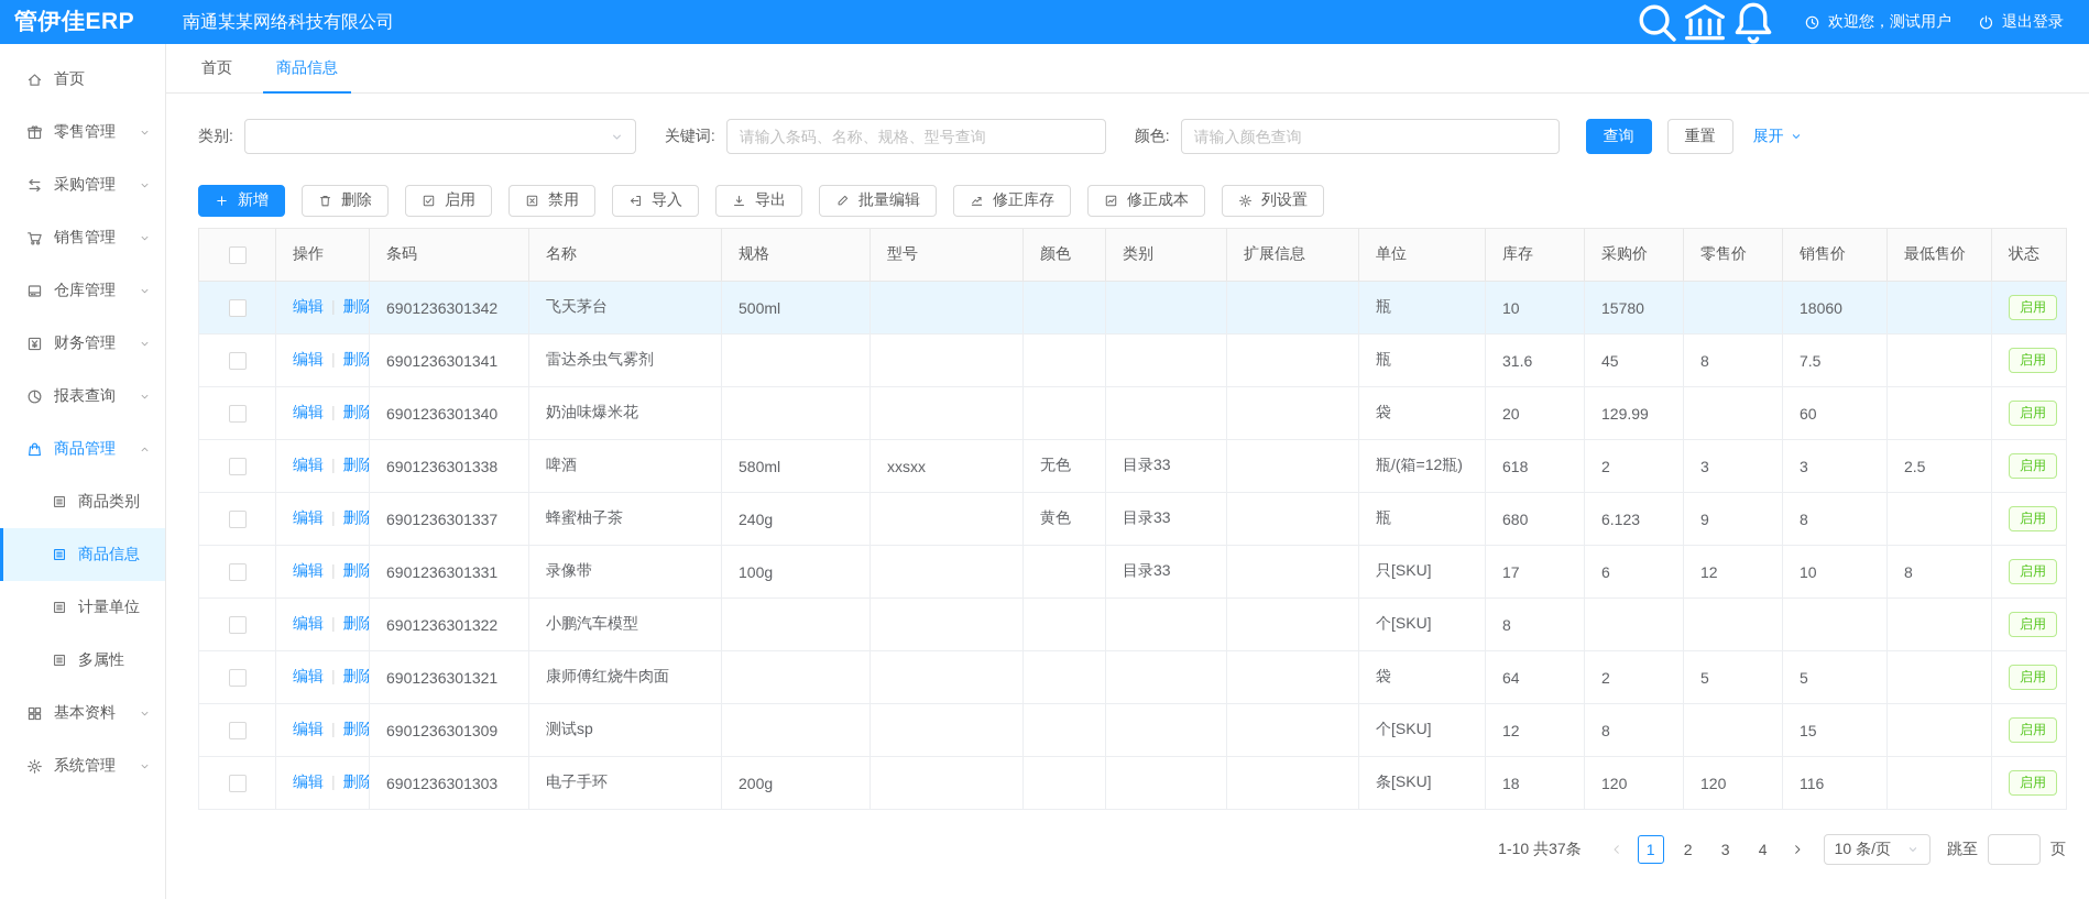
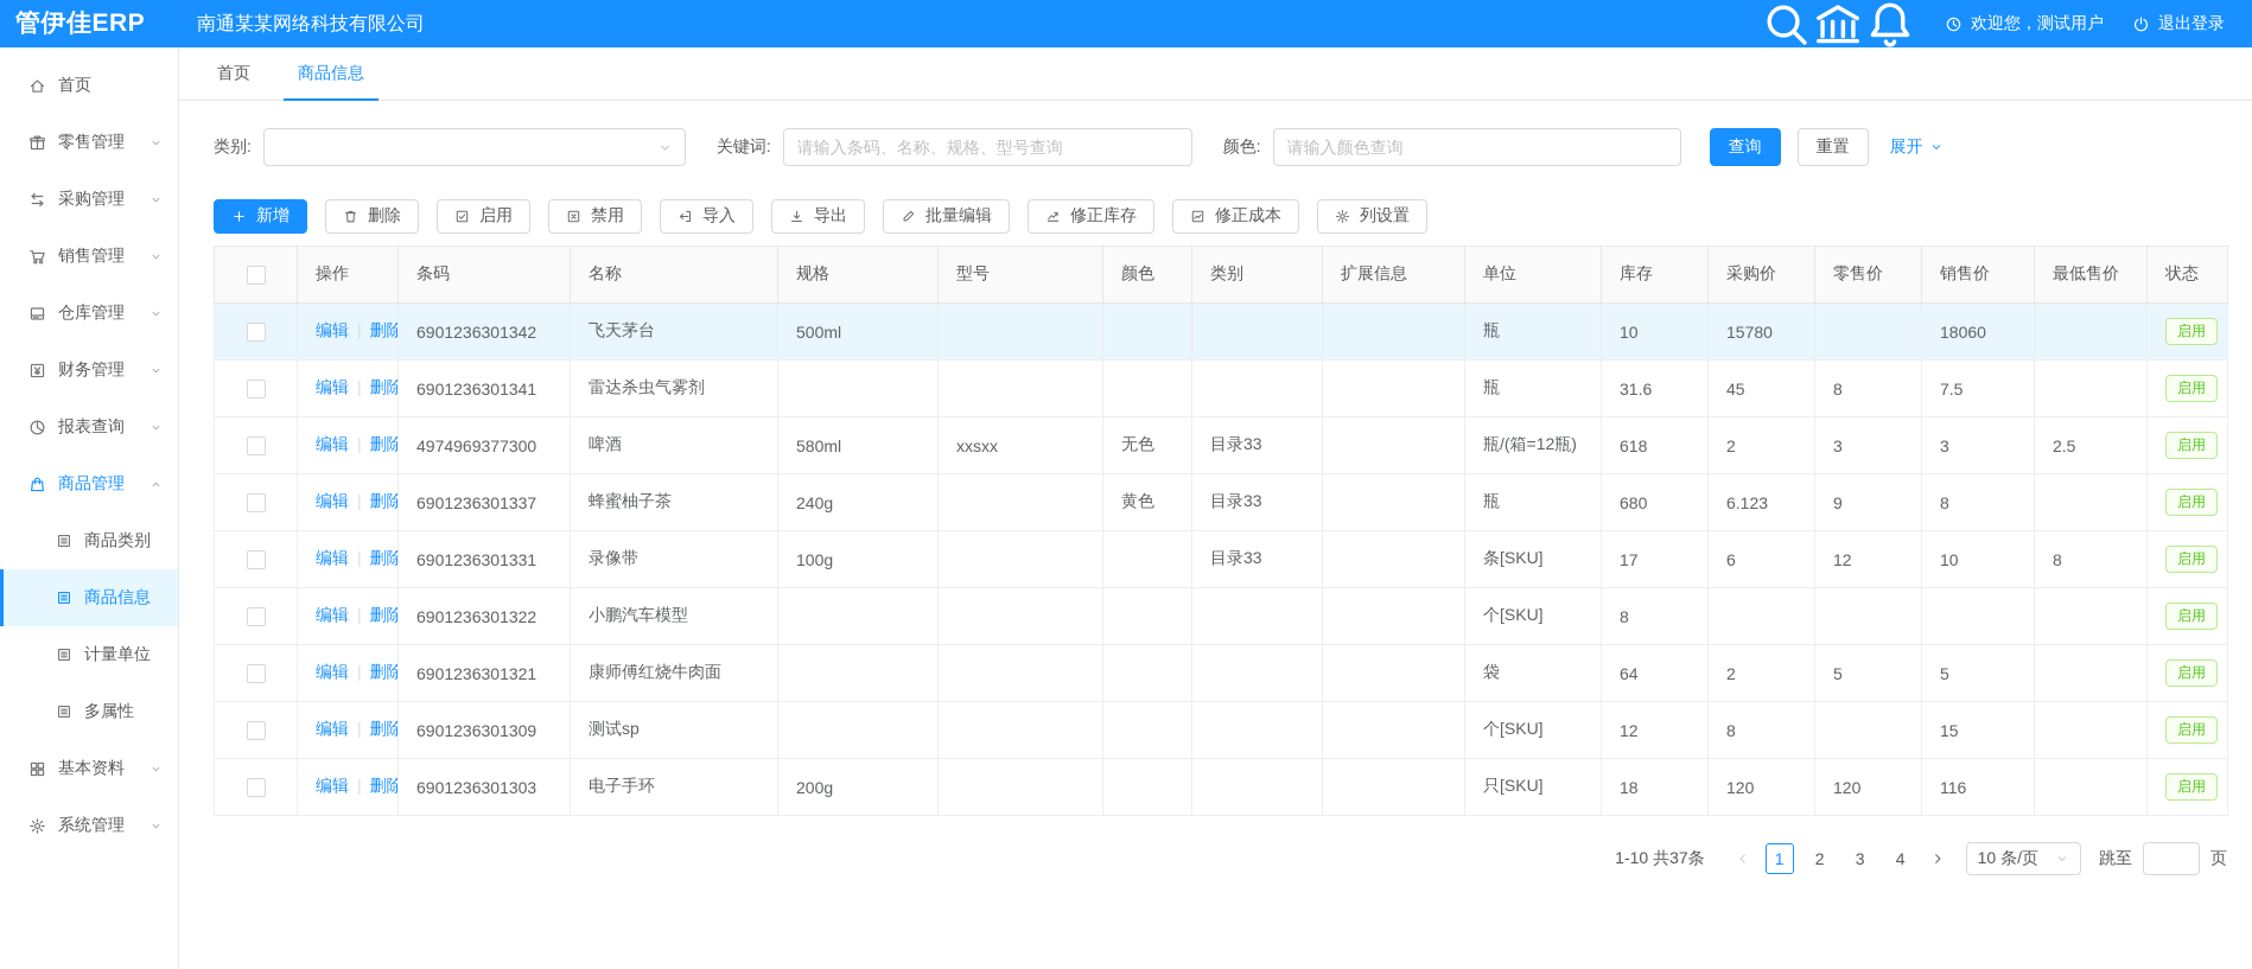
  管伊佳ERP
  南通某某网络科技有限公司
  欢迎您，测试用户
  退出登录
  首页
  零售管理
  采购管理
  销售管理
  仓库管理
  财务管理
  报表查询
  商品管理
  商品类别
  商品信息
  计量单位
  多属性
  基本资料
  系统管理
  首页
  商品信息
  类别:
  关键词:
  请输入条码、名称、规格、型号查询
  颜色:
  请输入颜色查询
  查询
  重置
  展开
  新增
  删除
  启用
  禁用
  导入
  导出
  批量编辑
  修正库存
  修正成本
  列设置
  	操作	条码	名称	规格	型号	颜色	类别	扩展信息	单位	库存	采购价	零售价	销售价	最低售价	状态
  	编辑 | 删除	6901236301342	飞天茅台	500ml					瓶	10	15780		18060		启用
  	编辑 | 删除	6901236301341	雷达杀虫气雾剂						瓶	31.6	45	8	7.5		启用
- 	编辑 | 删除	6901236301340	奶油味爆米花						袋	20	129.99		60		启用
- 	编辑 | 删除	6901236301338	啤酒	580ml	xxsxx	无色	目录33		瓶/(箱=12瓶)	618	2	3	3	2.5	启用
+ 	编辑 | 删除	4974969377300	啤酒	580ml	xxsxx	无色	目录33		瓶/(箱=12瓶)	618	2	3	3	2.5	启用
  	编辑 | 删除	6901236301337	蜂蜜柚子茶	240g		黄色	目录33		瓶	680	6.123	9	8		启用
- 	编辑 | 删除	6901236301331	录像带	100g			目录33		只[SKU]	17	6	12	10	8	启用
+ 	编辑 | 删除	6901236301331	录像带	100g			目录33		条[SKU]	17	6	12	10	8	启用
  	编辑 | 删除	6901236301322	小鹏汽车模型						个[SKU]	8					启用
  	编辑 | 删除	6901236301321	康师傅红烧牛肉面						袋	64	2	5	5		启用
  	编辑 | 删除	6901236301309	测试sp						个[SKU]	12	8		15		启用
- 	编辑 | 删除	6901236301303	电子手环	200g					条[SKU]	18	120	120	116		启用
+ 	编辑 | 删除	6901236301303	电子手环	200g					只[SKU]	18	120	120	116		启用
  1-10 共37条
  1
  2
  3
  4
  10 条/页
  跳至
  页
